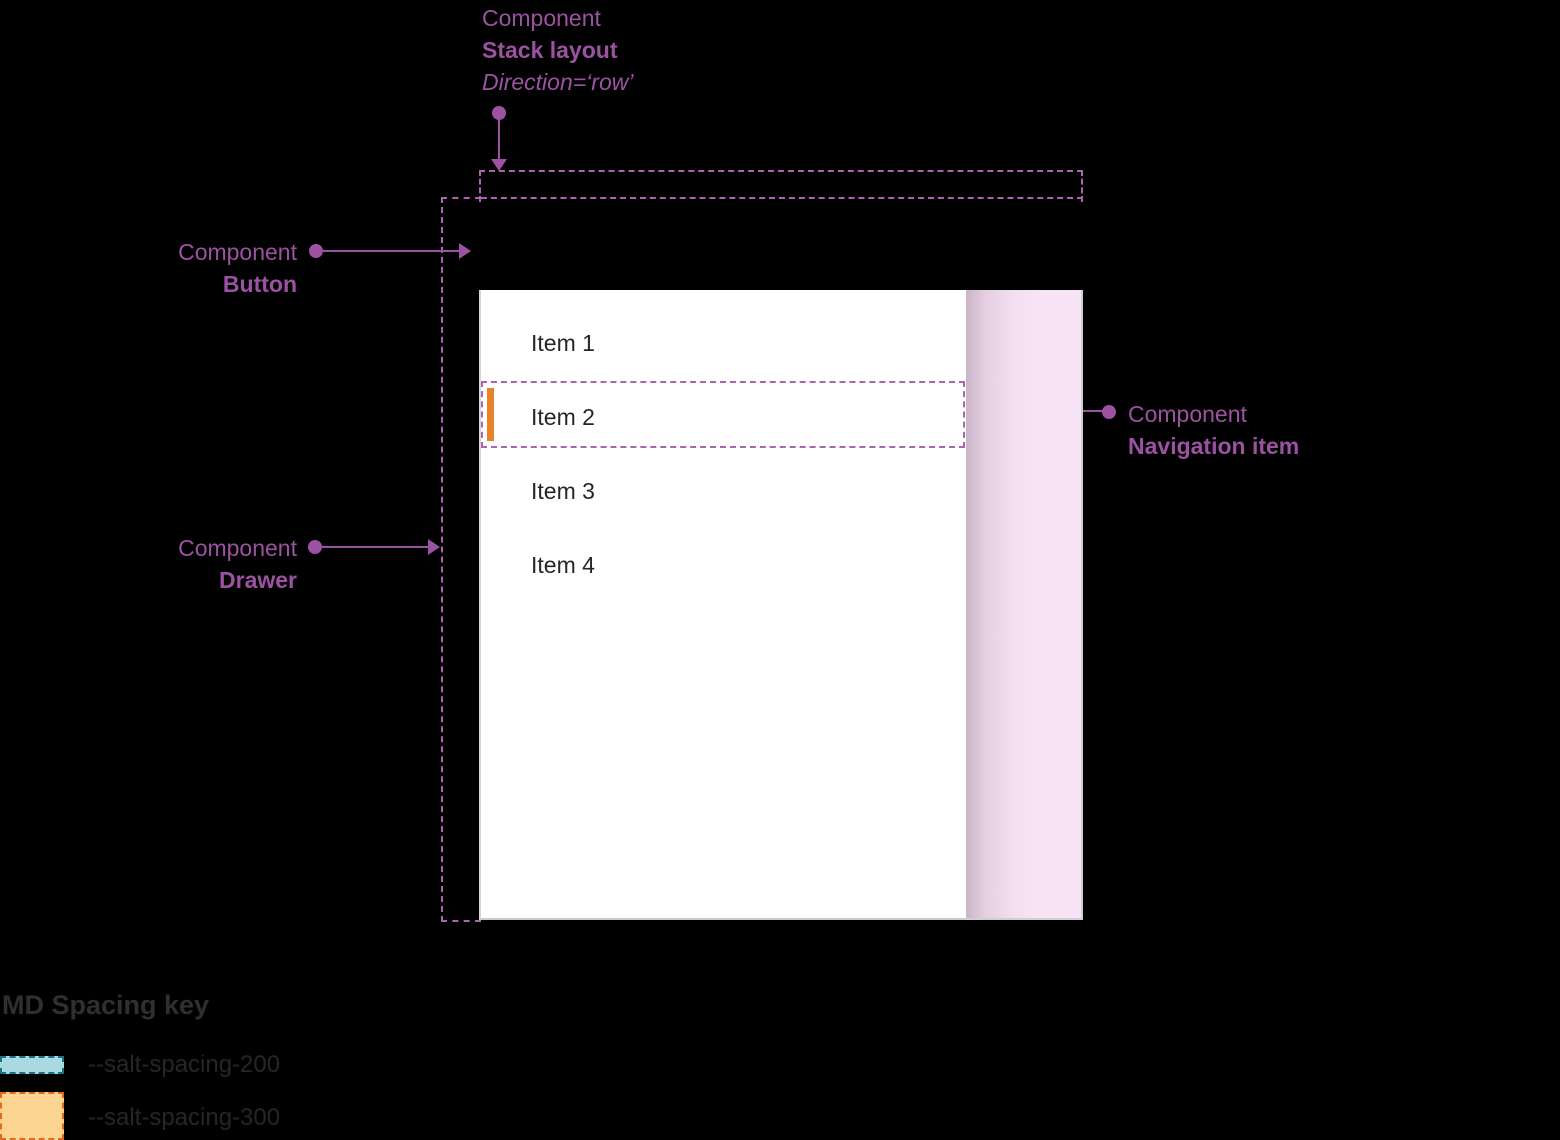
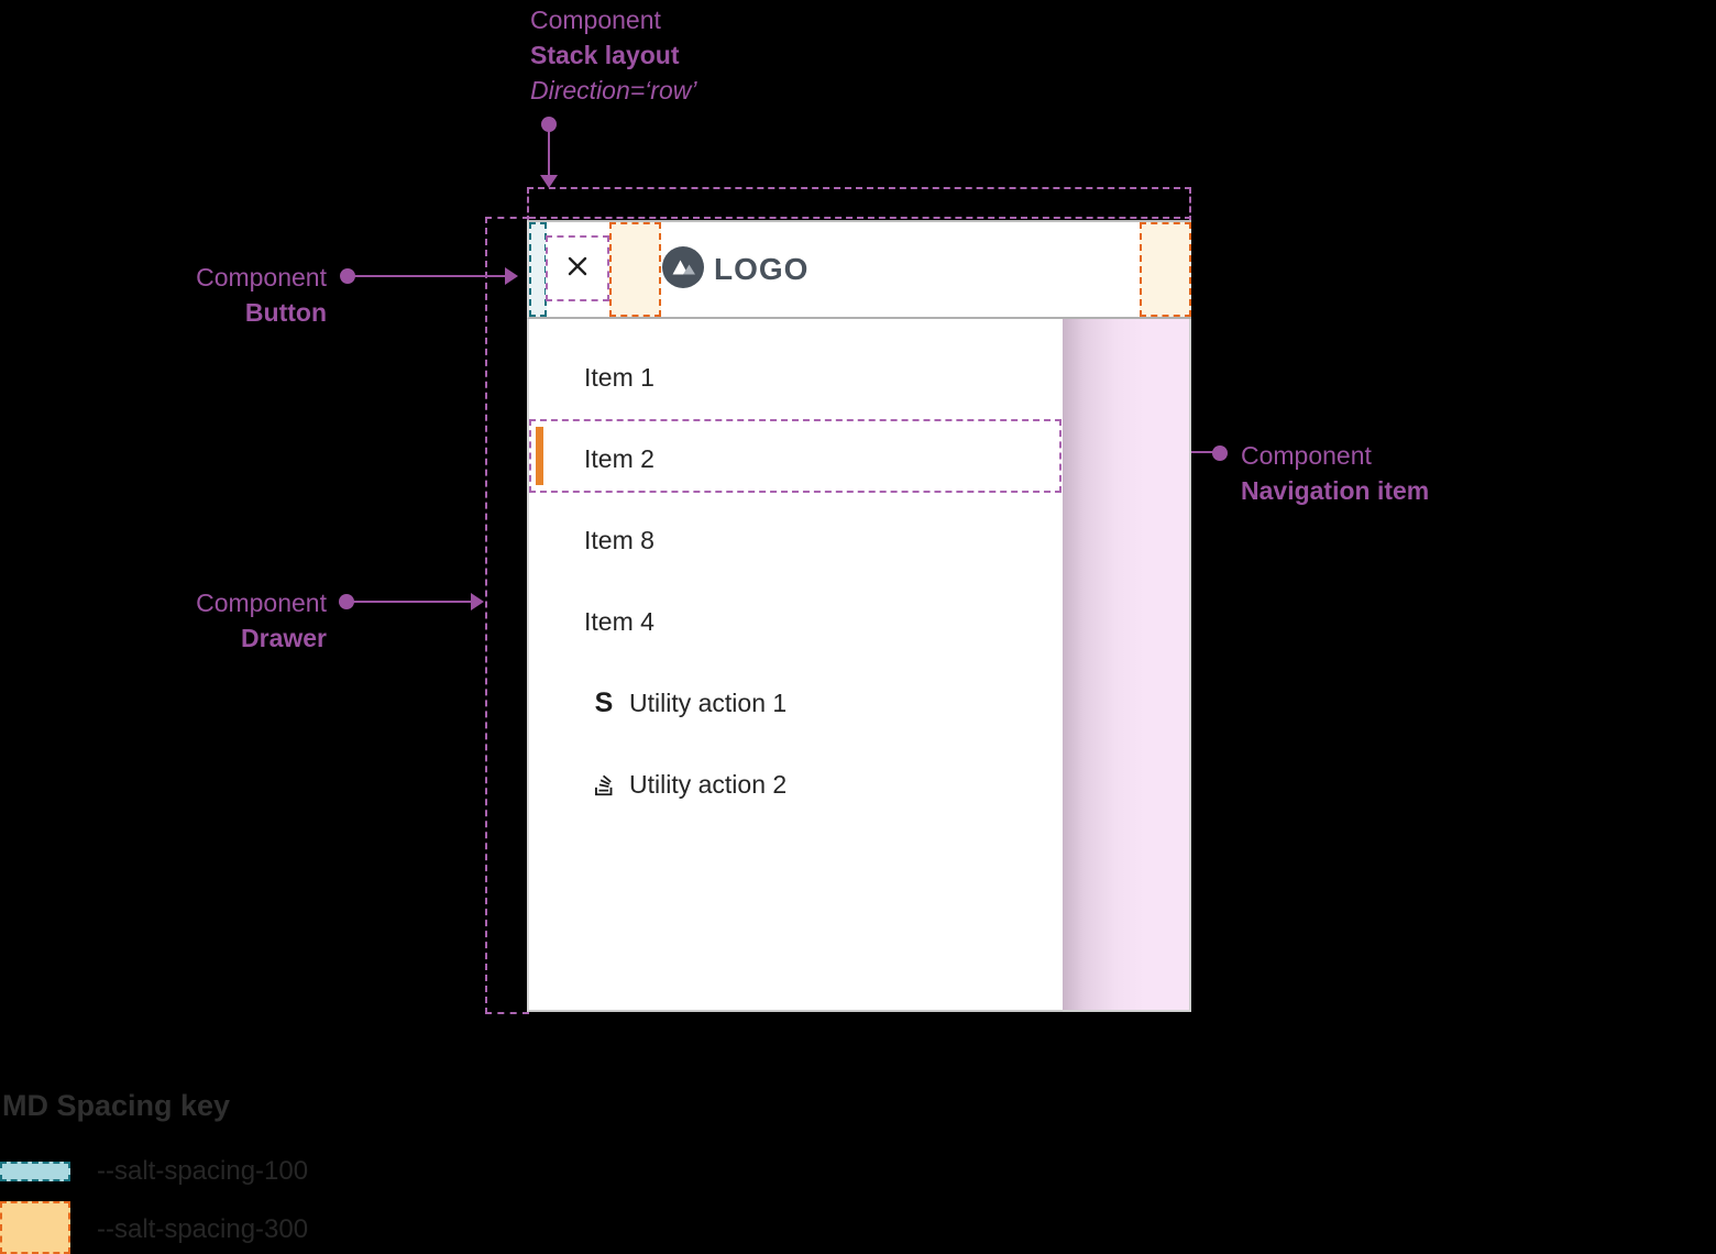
  Component
  Stack layout
  Direction=‘row’
  Component
  Button
  Component
  Drawer
  Component
  Navigation item
+ LOGO
  Item 1
  Item 2
- Item 3
+ Item 8
  Item 4
+ S
+ Utility action 1
+ Utility action 2
  MD Spacing key
- --salt-spacing-200
+ --salt-spacing-100
  --salt-spacing-300
